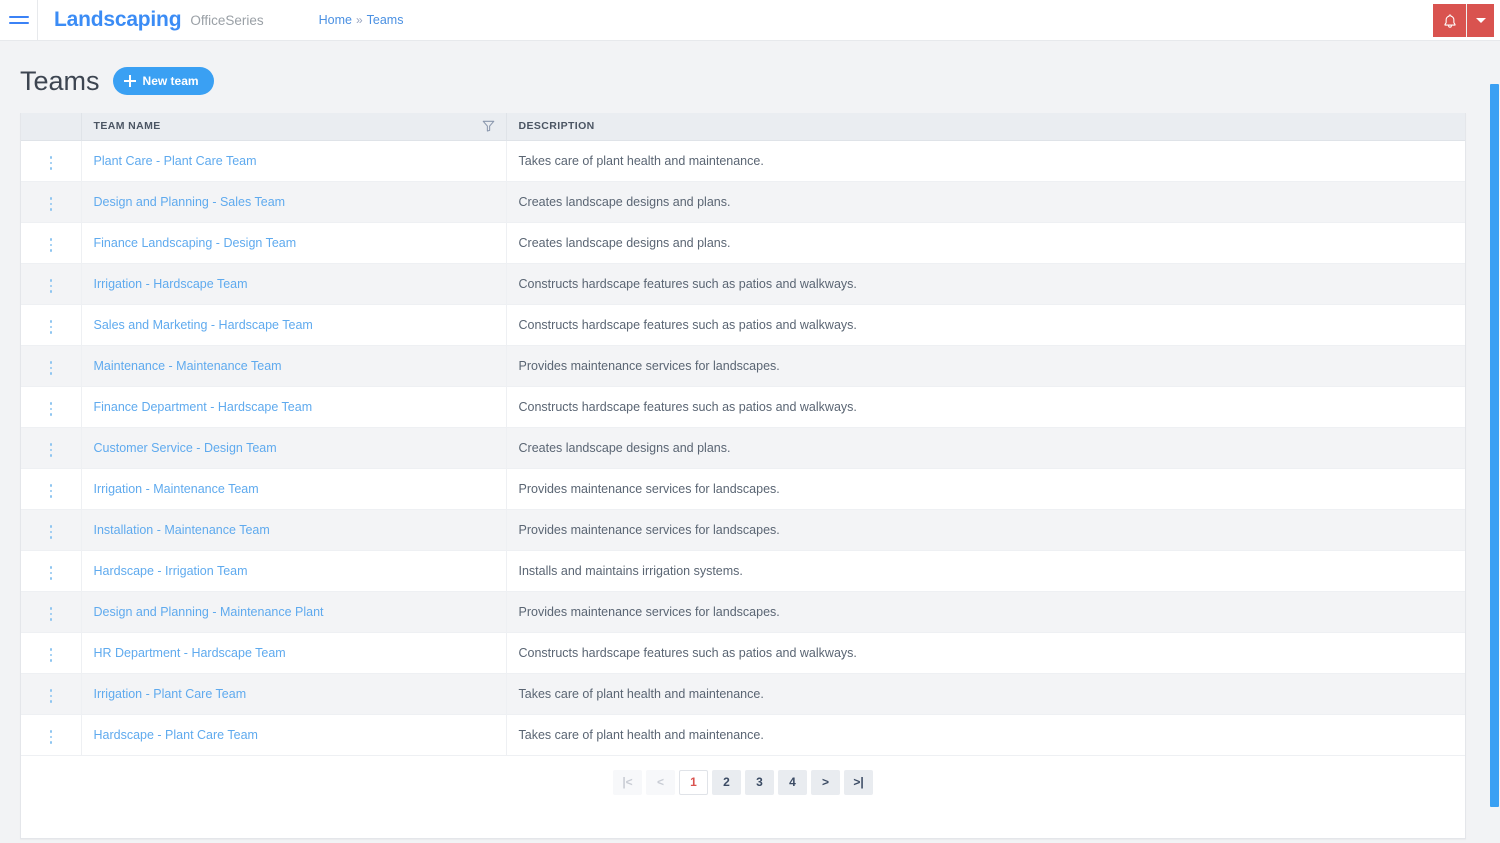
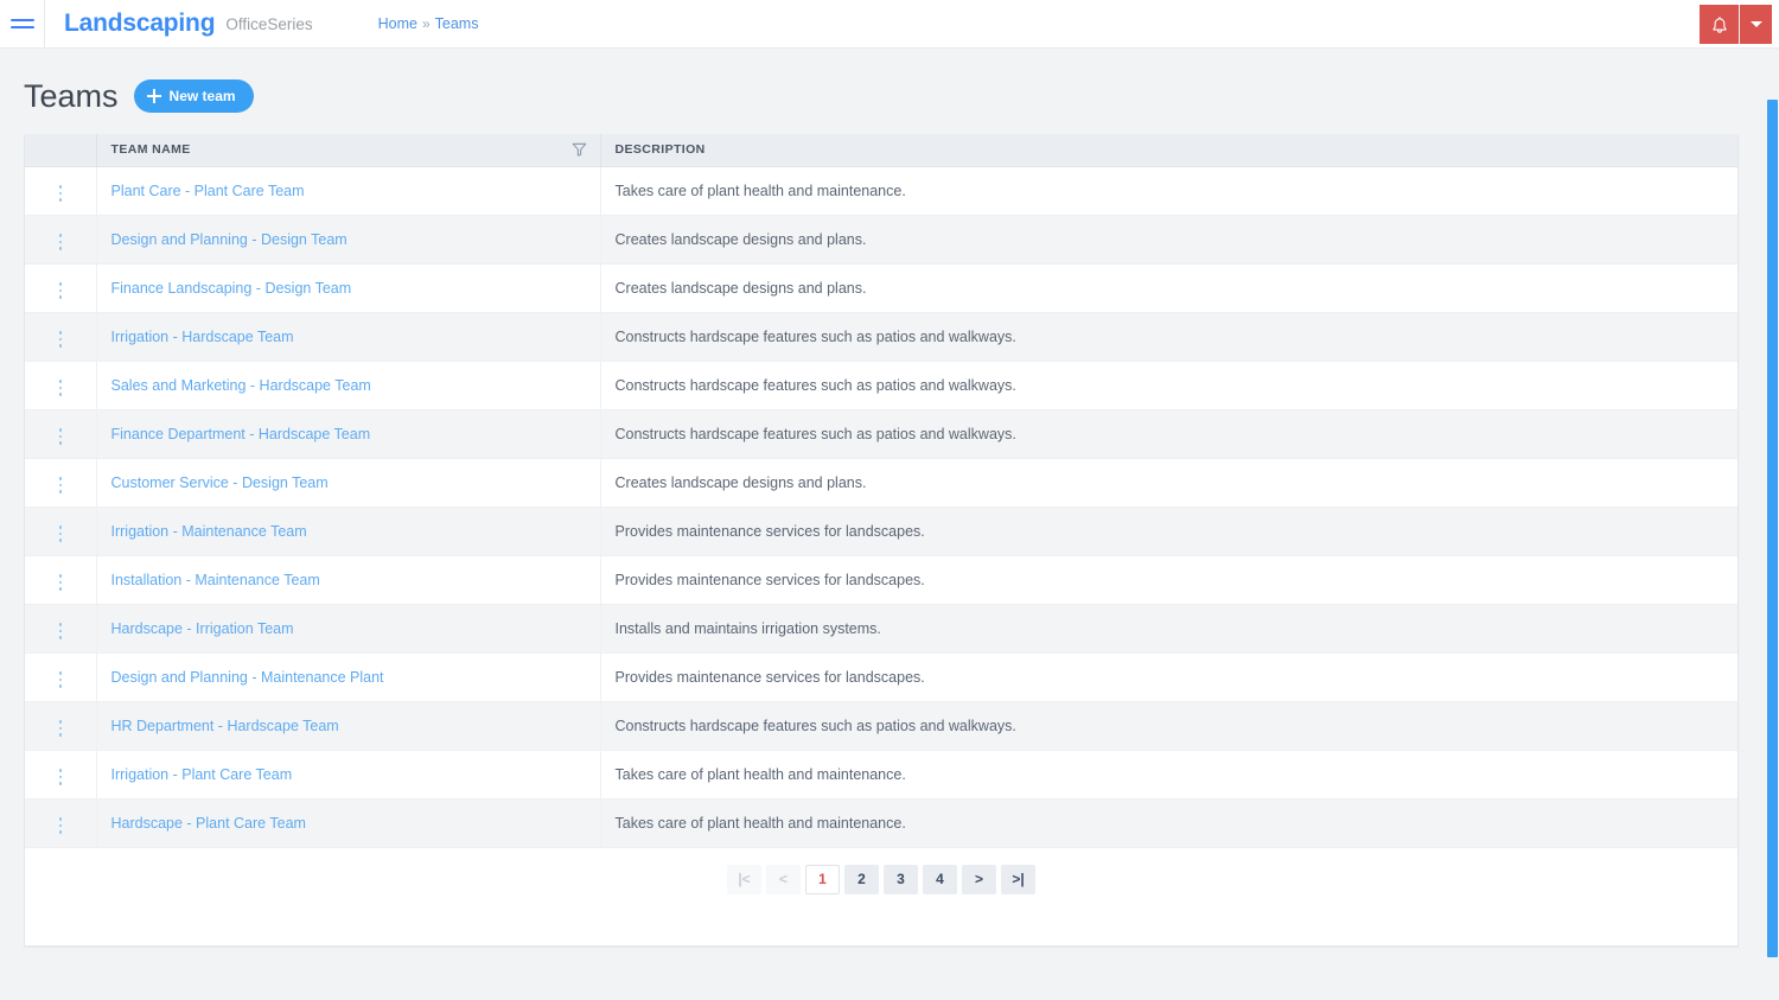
  Landscaping
  OfficeSeries
  Home
  »
  Teams
  Teams
  New team
  	TEAM NAME	DESCRIPTION
  	Plant Care - Plant Care Team	Takes care of plant health and maintenance.
- 	Design and Planning - Sales Team	Creates landscape designs and plans.
+ 	Design and Planning - Design Team	Creates landscape designs and plans.
  	Finance Landscaping - Design Team	Creates landscape designs and plans.
  	Irrigation - Hardscape Team	Constructs hardscape features such as patios and walkways.
  	Sales and Marketing - Hardscape Team	Constructs hardscape features such as patios and walkways.
- 	Maintenance - Maintenance Team	Provides maintenance services for landscapes.
  	Finance Department - Hardscape Team	Constructs hardscape features such as patios and walkways.
  	Customer Service - Design Team	Creates landscape designs and plans.
  	Irrigation - Maintenance Team	Provides maintenance services for landscapes.
  	Installation - Maintenance Team	Provides maintenance services for landscapes.
  	Hardscape - Irrigation Team	Installs and maintains irrigation systems.
  	Design and Planning - Maintenance Plant	Provides maintenance services for landscapes.
  	HR Department - Hardscape Team	Constructs hardscape features such as patios and walkways.
  	Irrigation - Plant Care Team	Takes care of plant health and maintenance.
  	Hardscape - Plant Care Team	Takes care of plant health and maintenance.
  |<
  <
  1
  2
  3
  4
  >
  >|
